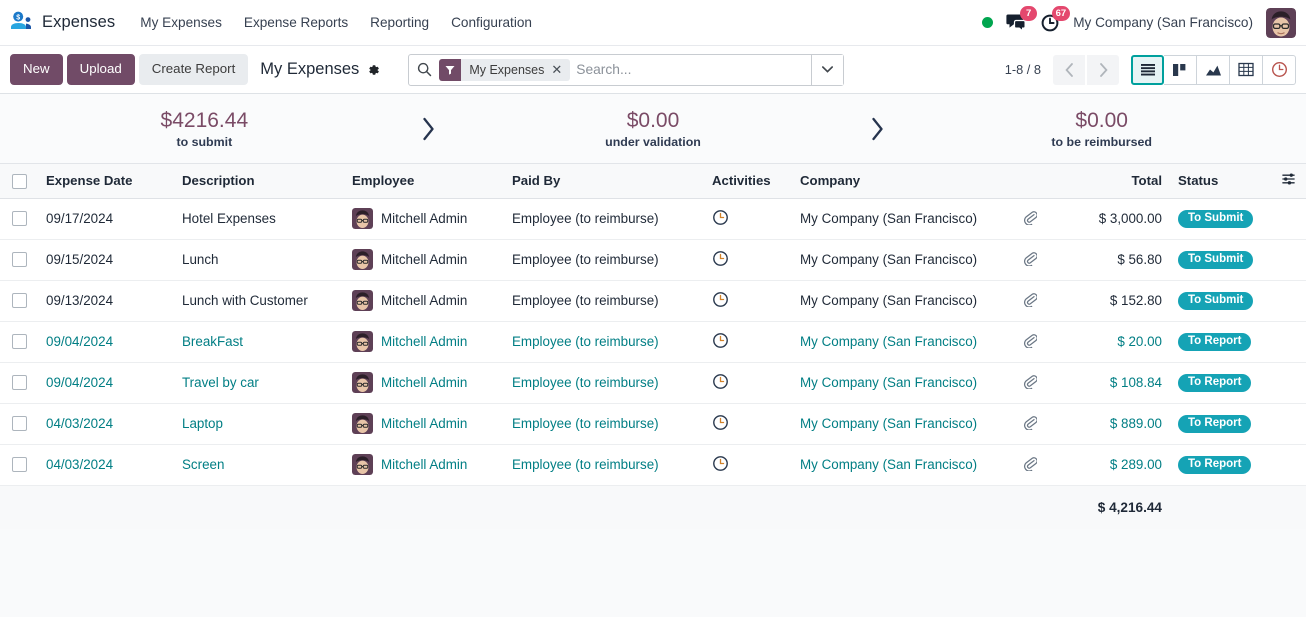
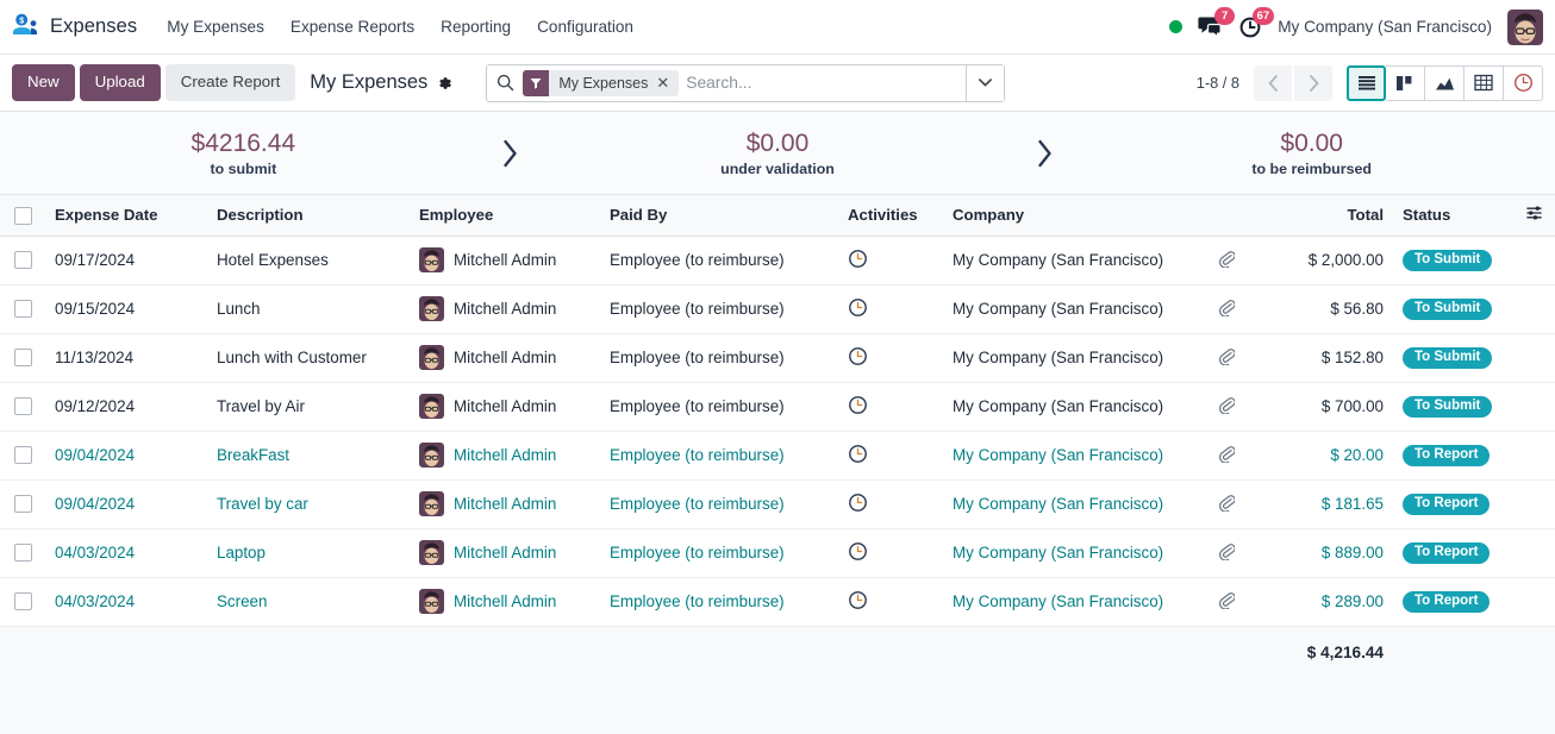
  Expenses
  My Expenses
  Expense Reports
  Reporting
  Configuration
  7
  67
  My Company (San Francisco)
  New
  Upload
  Create Report
  My Expenses
  My Expenses
  ✕
  Search...
  1-8 / 8
  $4216.44
  to submit
  $0.00
  under validation
  $0.00
  to be reimbursed
  	Expense Date	Description	Employee	Paid By	Activities	Company		Total	Status
- 	09/17/2024	Hotel Expenses	Mitchell Admin	Employee (to reimburse)		My Company (San Francisco)		$ 3,000.00	To Submit
+ 	09/17/2024	Hotel Expenses	Mitchell Admin	Employee (to reimburse)		My Company (San Francisco)		$ 2,000.00	To Submit
  	09/15/2024	Lunch	Mitchell Admin	Employee (to reimburse)		My Company (San Francisco)		$ 56.80	To Submit
- 	09/13/2024	Lunch with Customer	Mitchell Admin	Employee (to reimburse)		My Company (San Francisco)		$ 152.80	To Submit
+ 	11/13/2024	Lunch with Customer	Mitchell Admin	Employee (to reimburse)		My Company (San Francisco)		$ 152.80	To Submit
+ 	09/12/2024	Travel by Air	Mitchell Admin	Employee (to reimburse)		My Company (San Francisco)		$ 700.00	To Submit
  	09/04/2024	BreakFast	Mitchell Admin	Employee (to reimburse)		My Company (San Francisco)		$ 20.00	To Report
- 	09/04/2024	Travel by car	Mitchell Admin	Employee (to reimburse)		My Company (San Francisco)		$ 108.84	To Report
+ 	09/04/2024	Travel by car	Mitchell Admin	Employee (to reimburse)		My Company (San Francisco)		$ 181.65	To Report
  	04/03/2024	Laptop	Mitchell Admin	Employee (to reimburse)		My Company (San Francisco)		$ 889.00	To Report
  	04/03/2024	Screen	Mitchell Admin	Employee (to reimburse)		My Company (San Francisco)		$ 289.00	To Report
  								$ 4,216.44
